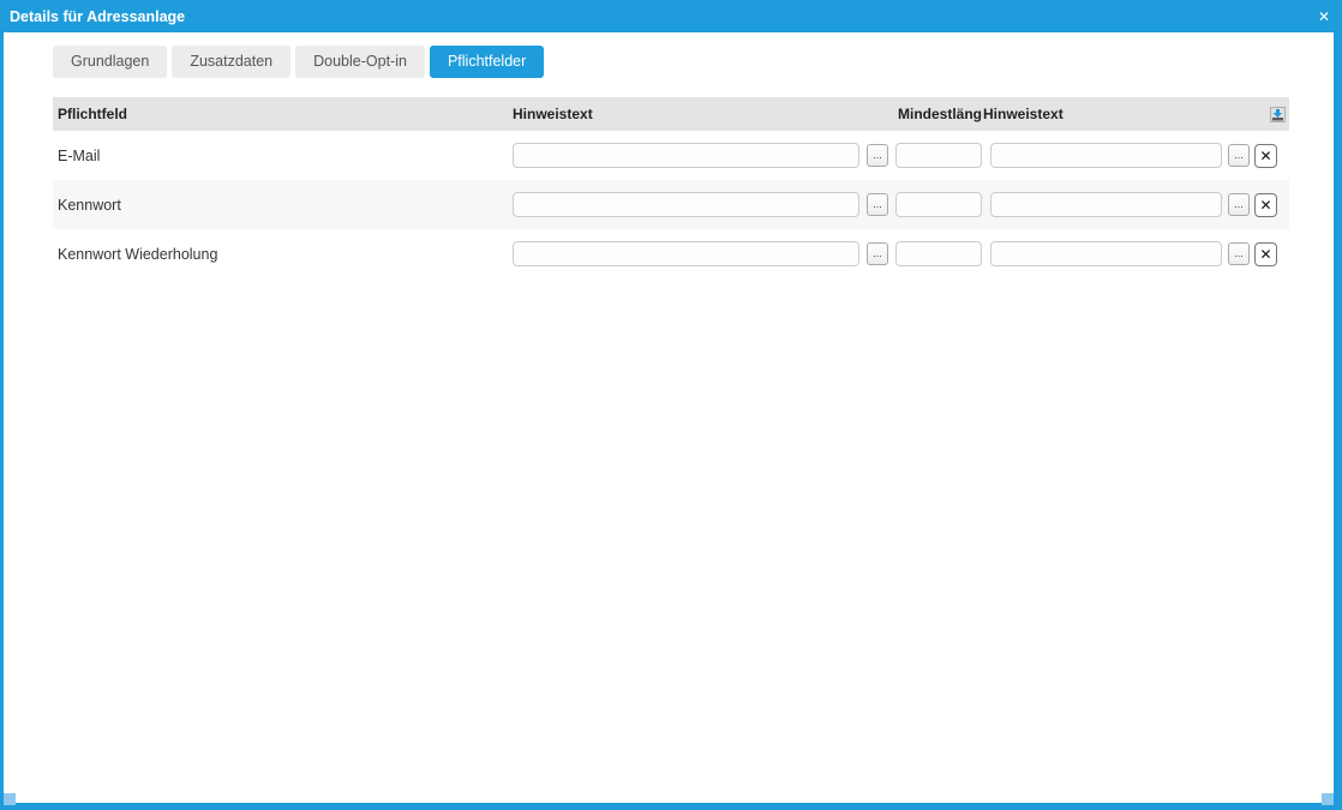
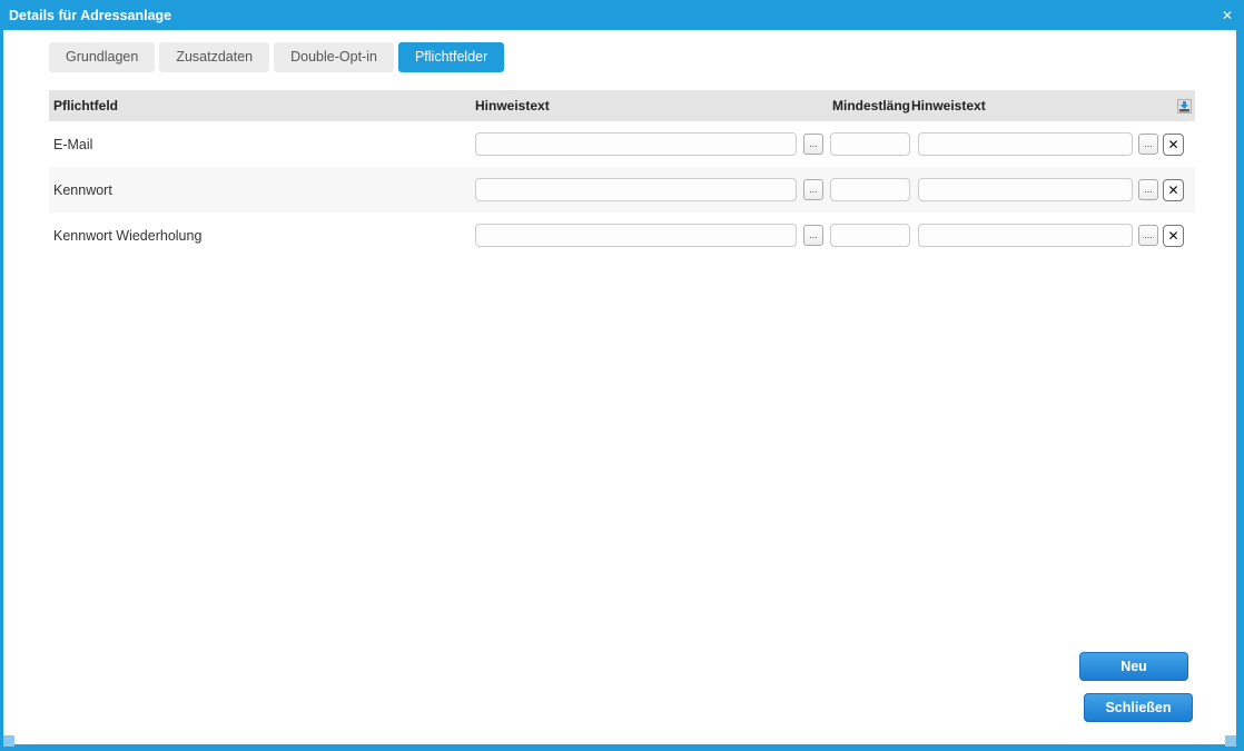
  Details für Adressanlage
  ✕
  Grundlagen
  Zusatzdaten
  Double-Opt-in
  Pflichtfelder
  Pflichtfeld
  Hinweistext
  Mindestläng
  Hinweistext
  E-Mail
  ...
  ...
  ✕
  Kennwort
  ...
  ...
  ✕
  Kennwort Wiederholung
  ...
  ...
  ✕
+ Neu
+ Schließen
